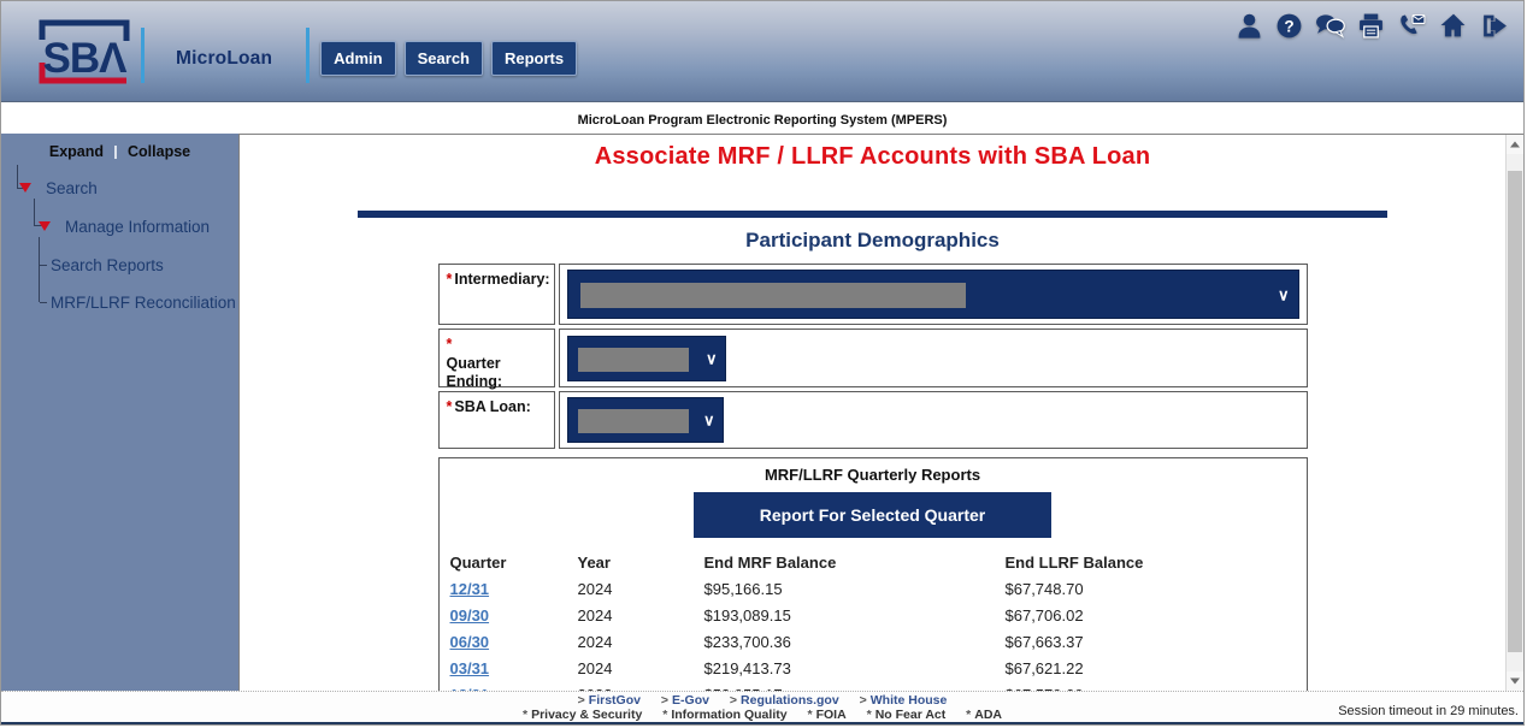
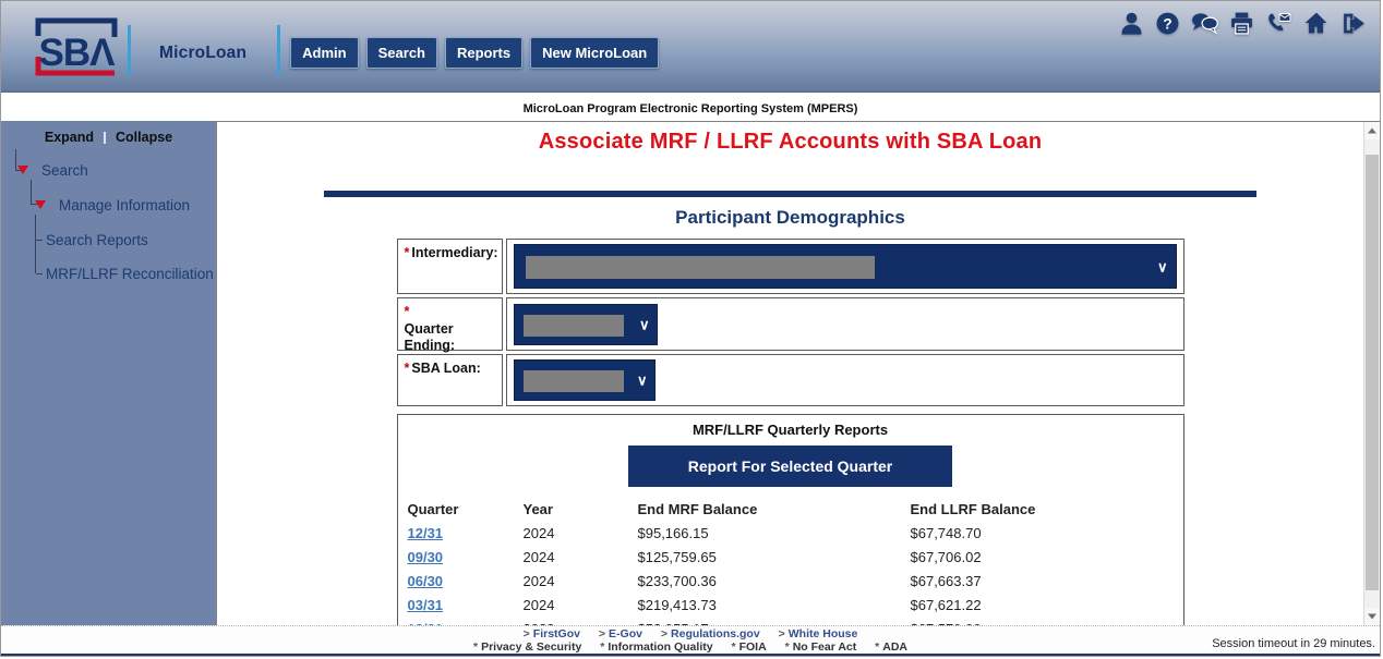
  SBΛ
  MicroLoan
  Admin
  Search
  Reports
+ New MicroLoan
  ?
  MicroLoan Program Electronic Reporting System (MPERS)
  Expand Collapse
  Search
  Manage Information
  Search Reports
  MRF/LLRF Reconciliation
  Associate MRF / LLRF Accounts with SBA Loan
  Participant Demographics
  * Intermediary:
  ∨
  *
  Quarter Ending:
  ∨
  * SBA Loan:
  ∨
  MRF/LLRF Quarterly Reports
  Report For Selected Quarter
  Quarter
  Year
  End MRF Balance
  End LLRF Balance
  12/31
  2024
  $95,166.15
  $67,748.70
  09/30
  2024
- $193,089.15
+ $125,759.65
  $67,706.02
  06/30
  2024
  $233,700.36
  $67,663.37
  03/31
  2024
  $219,413.73
  $67,621.22
  > FirstGov > E-Gov > Regulations.gov > White House
  * Privacy & Security * Information Quality * FOIA * No Fear Act * ADA
  Session timeout in 29 minutes.
